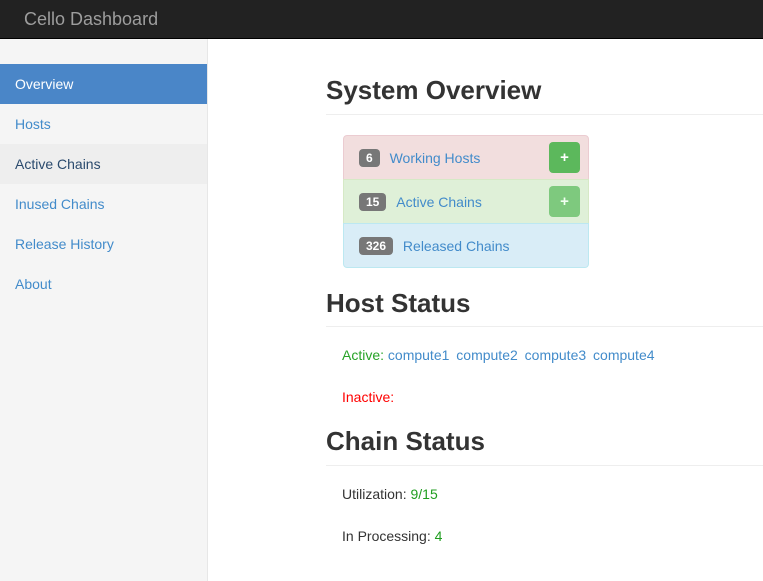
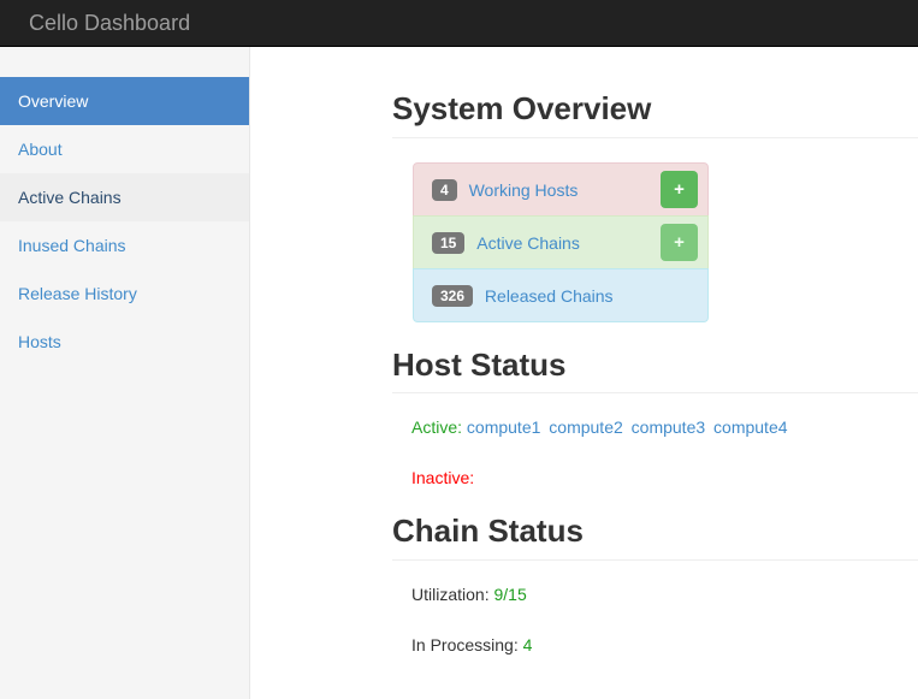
  Cello Dashboard
  Overview
- Hosts
+ About
  Active Chains
  Inused Chains
  Release History
- About
+ Hosts
  System Overview
- 6 Working Hosts
+ 4 Working Hosts
  +
  15 Active Chains
  +
  326 Released Chains
  Host Status
  Active: compute1 compute2 compute3 compute4
  Inactive:
  Chain Status
  Utilization: 9/15
  In Processing: 4
